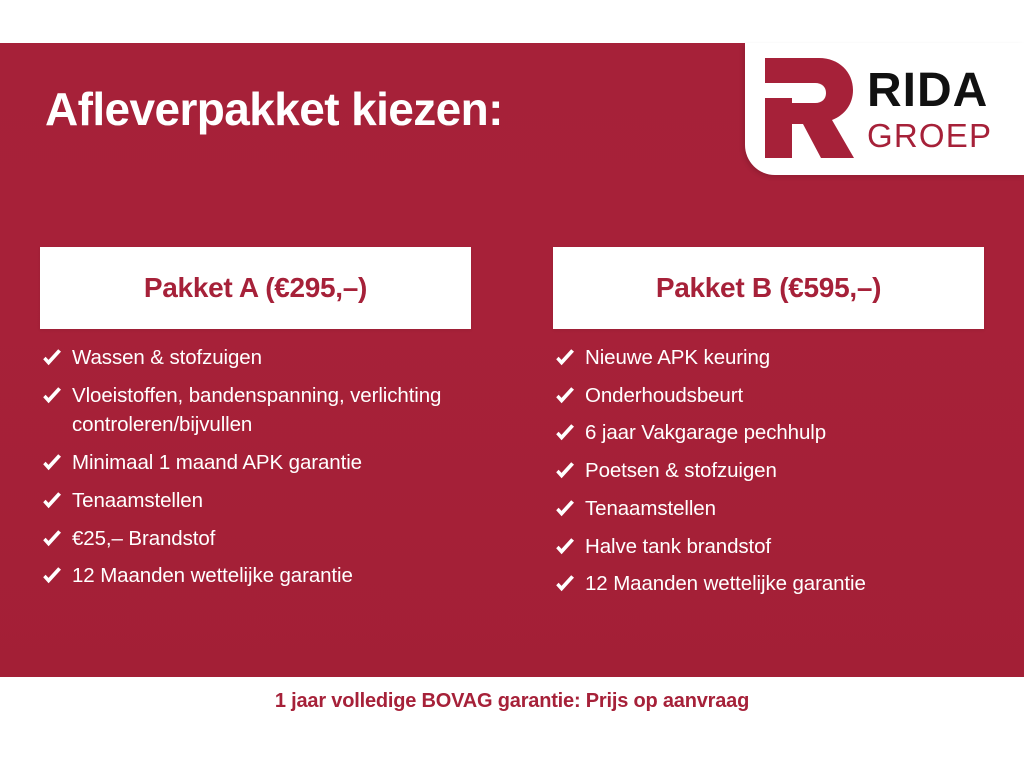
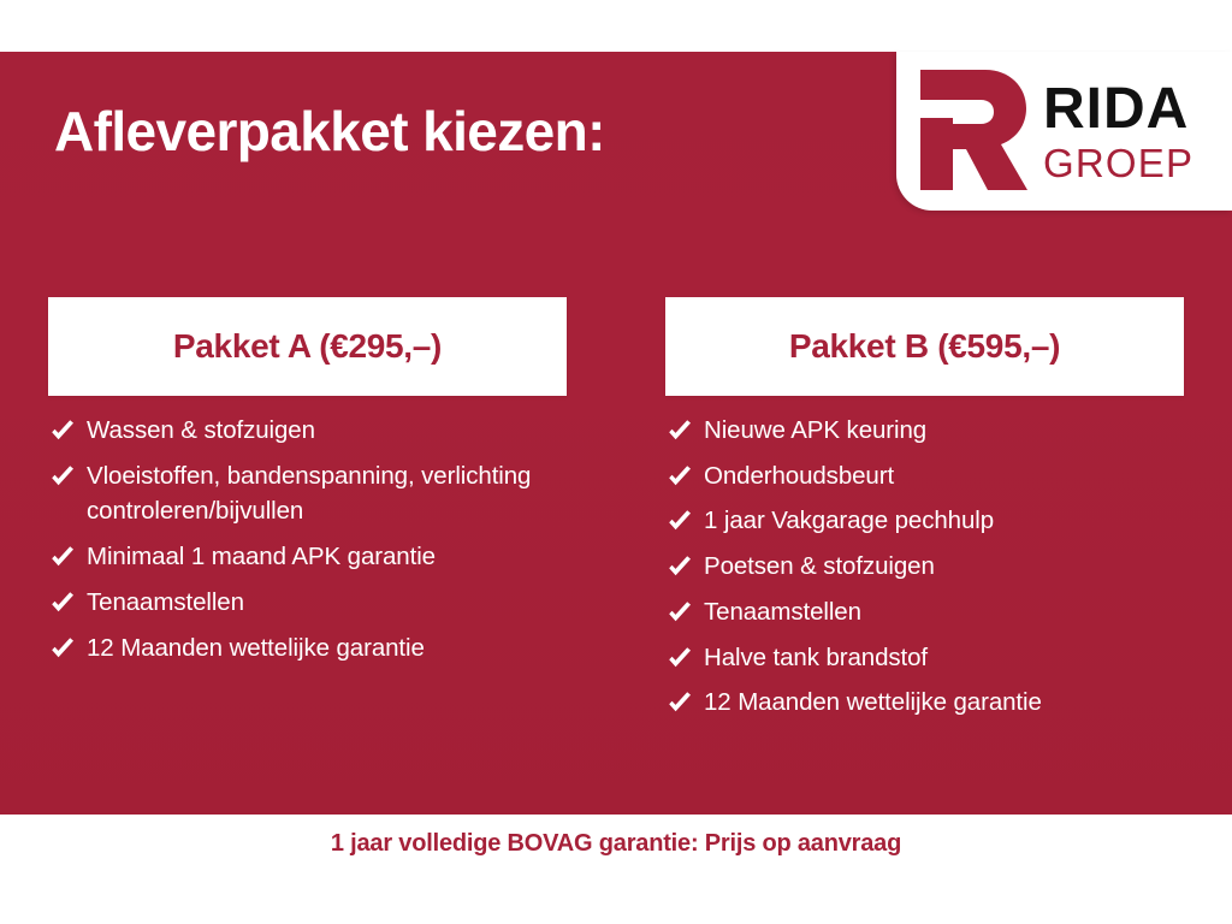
  Afleverpakket kiezen:
  RIDA
  GROEP
  Pakket A (€295,–)
  Wassen & stofzuigen
  Vloeistoffen, bandenspanning, verlichting controleren/bijvullen
  Minimaal 1 maand APK garantie
  Tenaamstellen
- €25,– Brandstof
  12 Maanden wettelijke garantie
  Pakket B (€595,–)
  Nieuwe APK keuring
  Onderhoudsbeurt
- 6 jaar Vakgarage pechhulp
+ 1 jaar Vakgarage pechhulp
  Poetsen & stofzuigen
  Tenaamstellen
  Halve tank brandstof
  12 Maanden wettelijke garantie
  1 jaar volledige BOVAG garantie: Prijs op aanvraag
